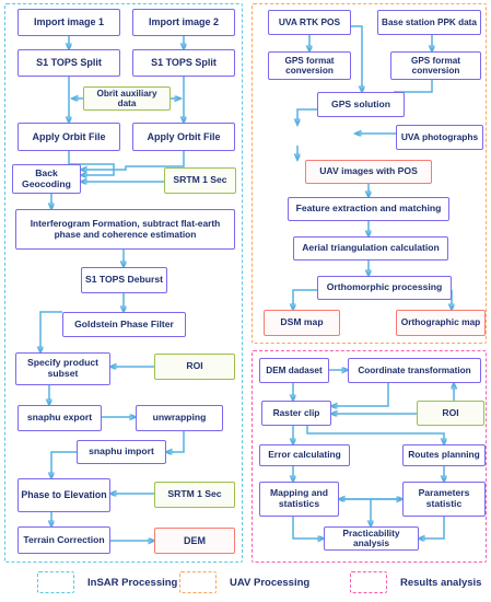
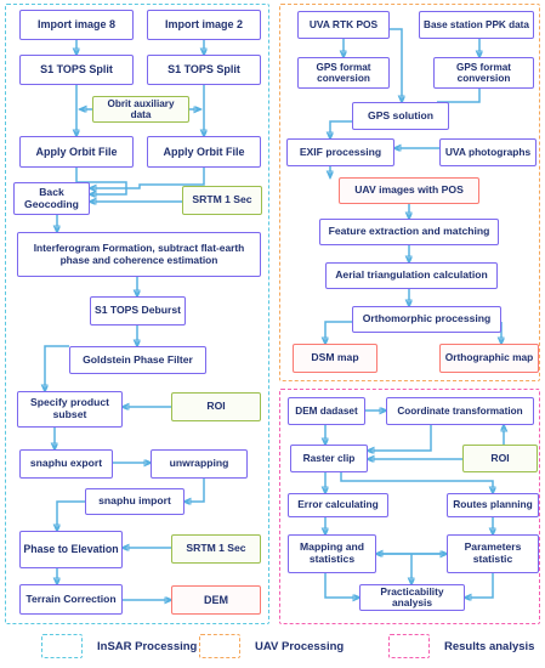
- Import image 1
+ Import image 8
  Import image 2
  S1 TOPS Split
  S1 TOPS Split
  Obrit auxiliary data
  Apply Orbit File
  Apply Orbit File
  Back Geocoding
  SRTM 1 Sec
  Interferogram Formation, subtract flat-earth phase and coherence estimation
  S1 TOPS Deburst
  Goldstein Phase Filter
  Specify product subset
  ROI
  snaphu export
  unwrapping
  snaphu import
  Phase to Elevation
  SRTM 1 Sec
  Terrain Correction
  DEM
  UVA RTK POS
  Base station PPK data
  GPS format conversion
  GPS format conversion
  GPS solution
+ EXIF processing
  UVA photographs
  UAV images with POS
  Feature extraction and matching
  Aerial triangulation calculation
  Orthomorphic processing
  DSM map
  Orthographic map
  DEM dadaset
  Coordinate transformation
  Raster clip
  ROI
  Error calculating
  Routes planning
  Mapping and statistics
  Parameters statistic
  Practicability analysis
  InSAR Processing
  UAV Processing
  Results analysis
